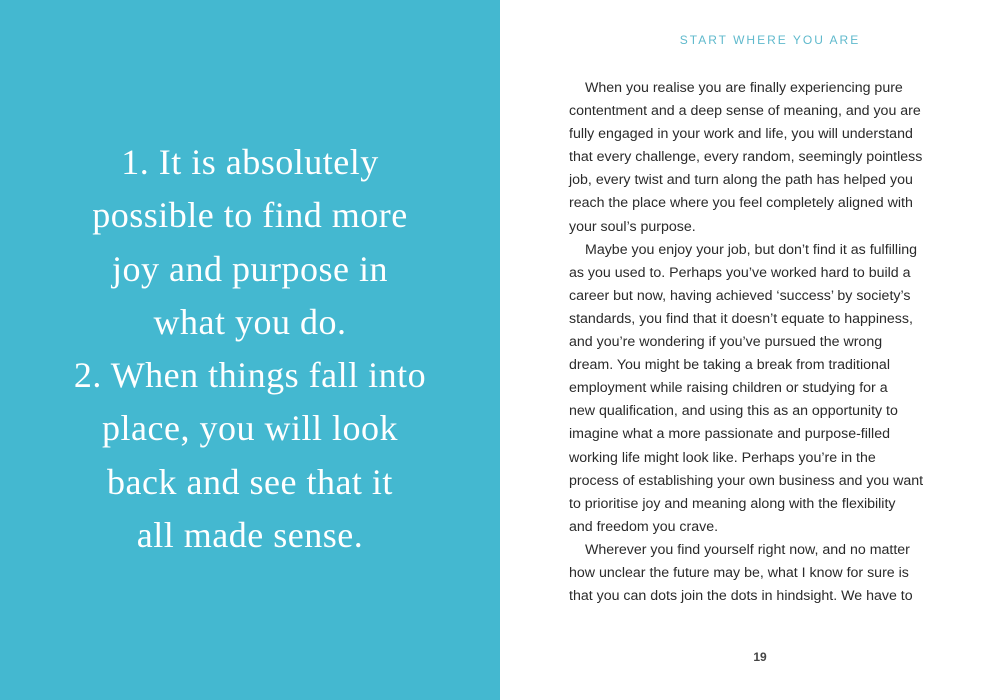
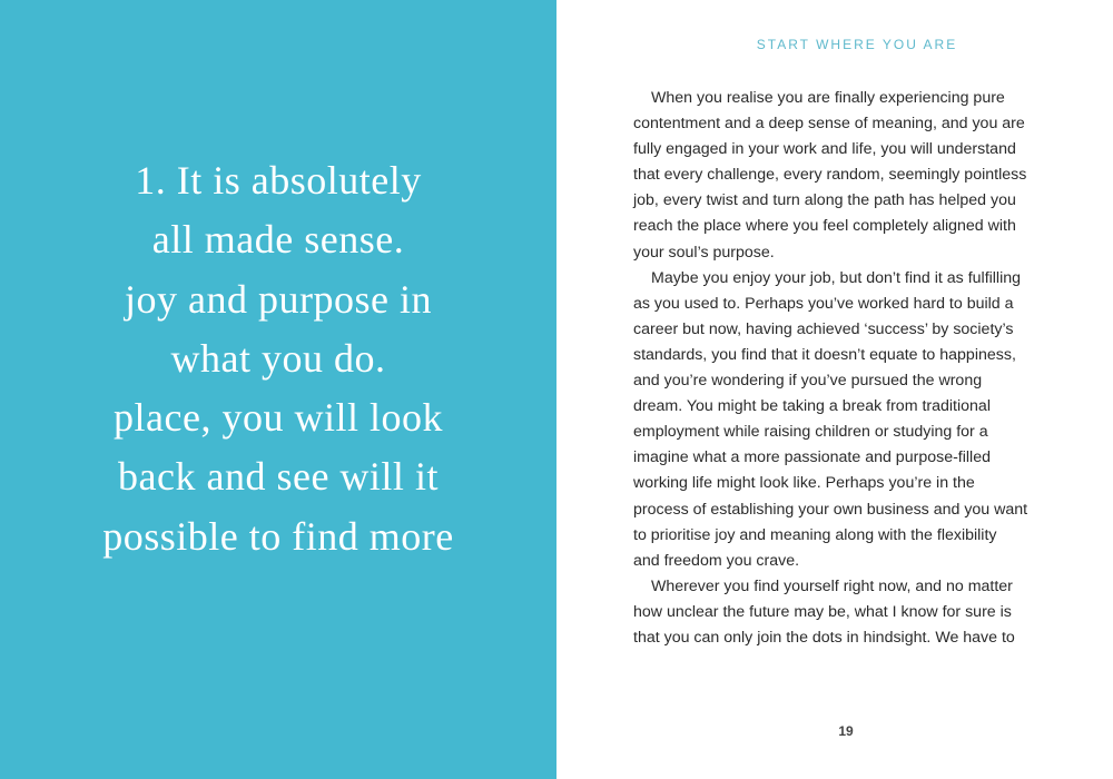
  1. It is absolutely
- possible to find more
+ all made sense.
  joy and purpose in
  what you do.
- 2. When things fall into
  place, you will look
- back and see that it
+ back and see will it
- all made sense.
+ possible to find more
  START WHERE YOU ARE
  When you realise you are finally experiencing pure
  contentment and a deep sense of meaning, and you are
  fully engaged in your work and life, you will understand
  that every challenge, every random, seemingly pointless
  job, every twist and turn along the path has helped you
  reach the place where you feel completely aligned with
  your soul’s purpose.
  Maybe you enjoy your job, but don’t find it as fulfilling
  as you used to. Perhaps you’ve worked hard to build a
  career but now, having achieved ‘success’ by society’s
  standards, you find that it doesn’t equate to happiness,
  and you’re wondering if you’ve pursued the wrong
  dream. You might be taking a break from traditional
  employment while raising children or studying for a
- new qualification, and using this as an opportunity to
  imagine what a more passionate and purpose-filled
  working life might look like. Perhaps you’re in the
  process of establishing your own business and you want
  to prioritise joy and meaning along with the flexibility
  and freedom you crave.
  Wherever you find yourself right now, and no matter
  how unclear the future may be, what I know for sure is
- that you can dots join the dots in hindsight. We have to
+ that you can only join the dots in hindsight. We have to
  19
